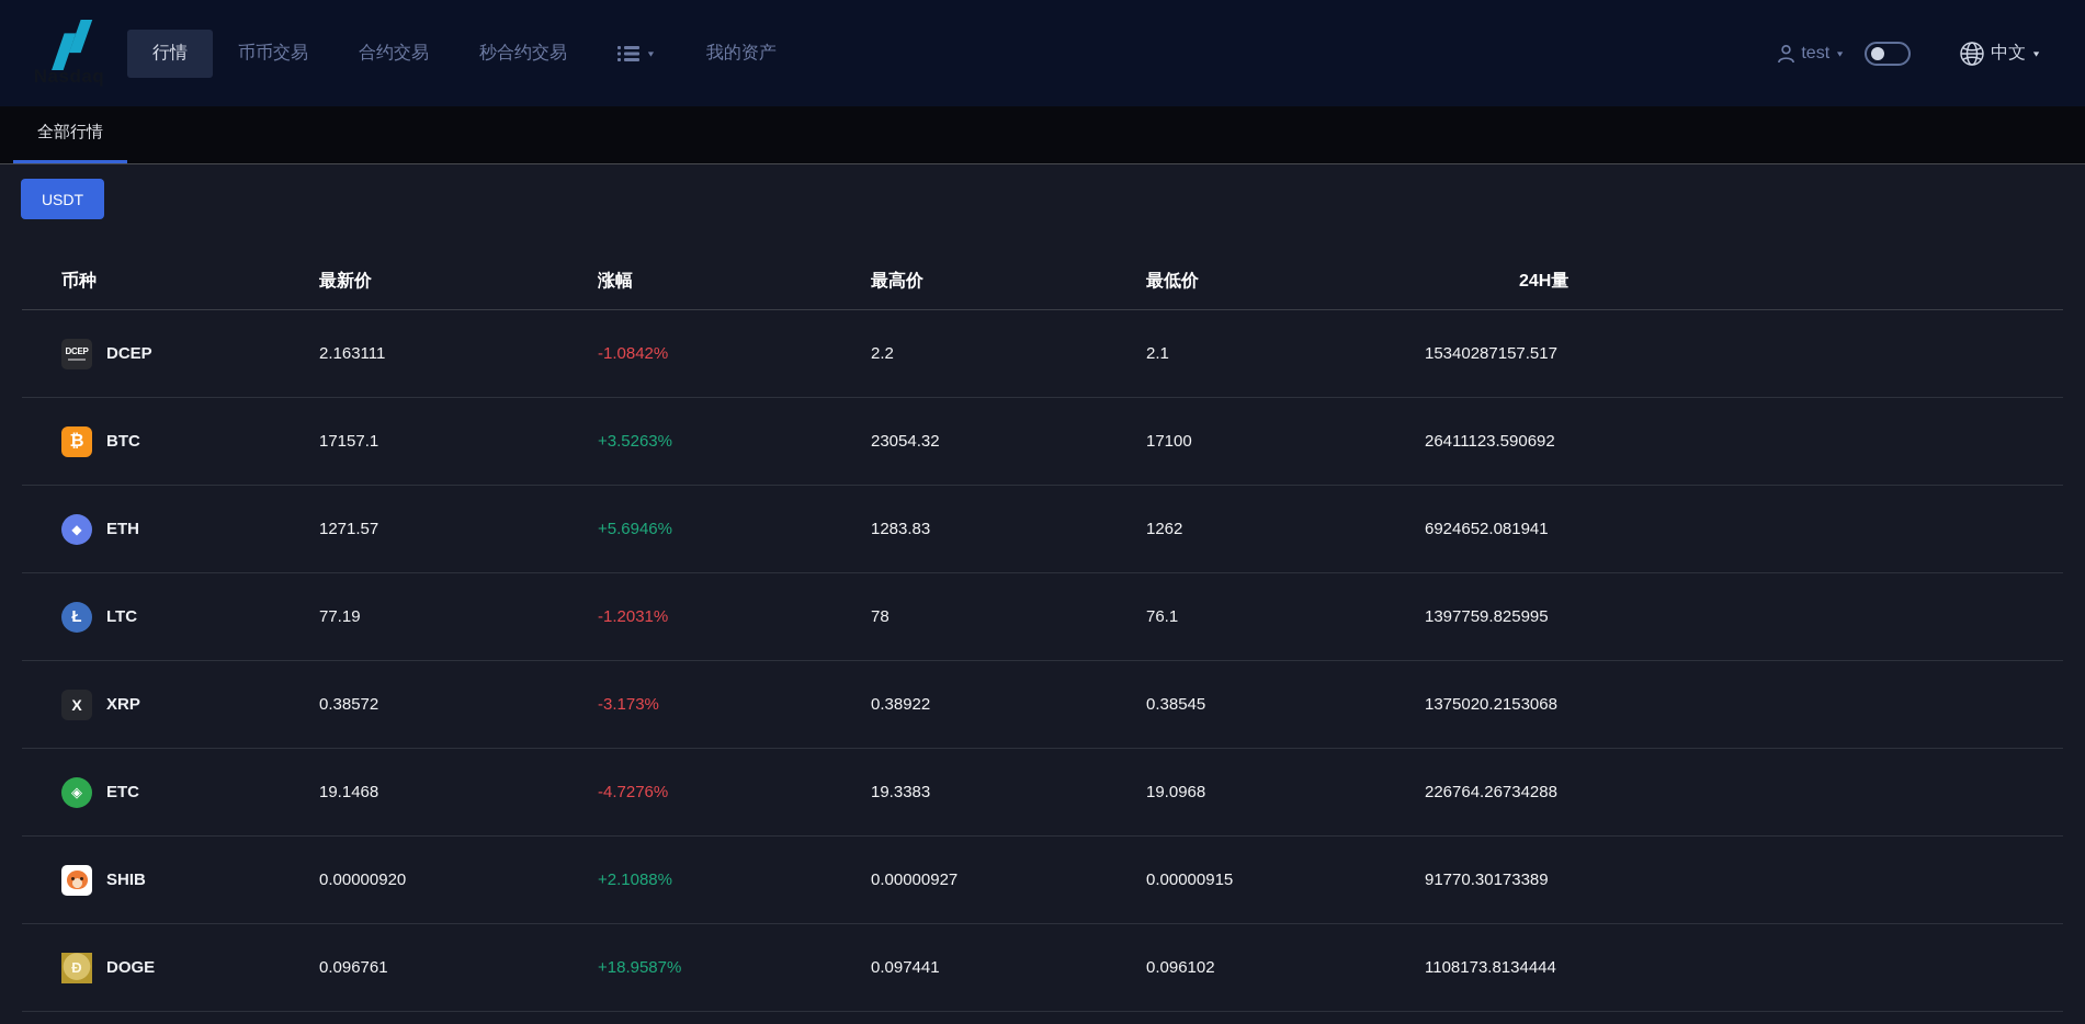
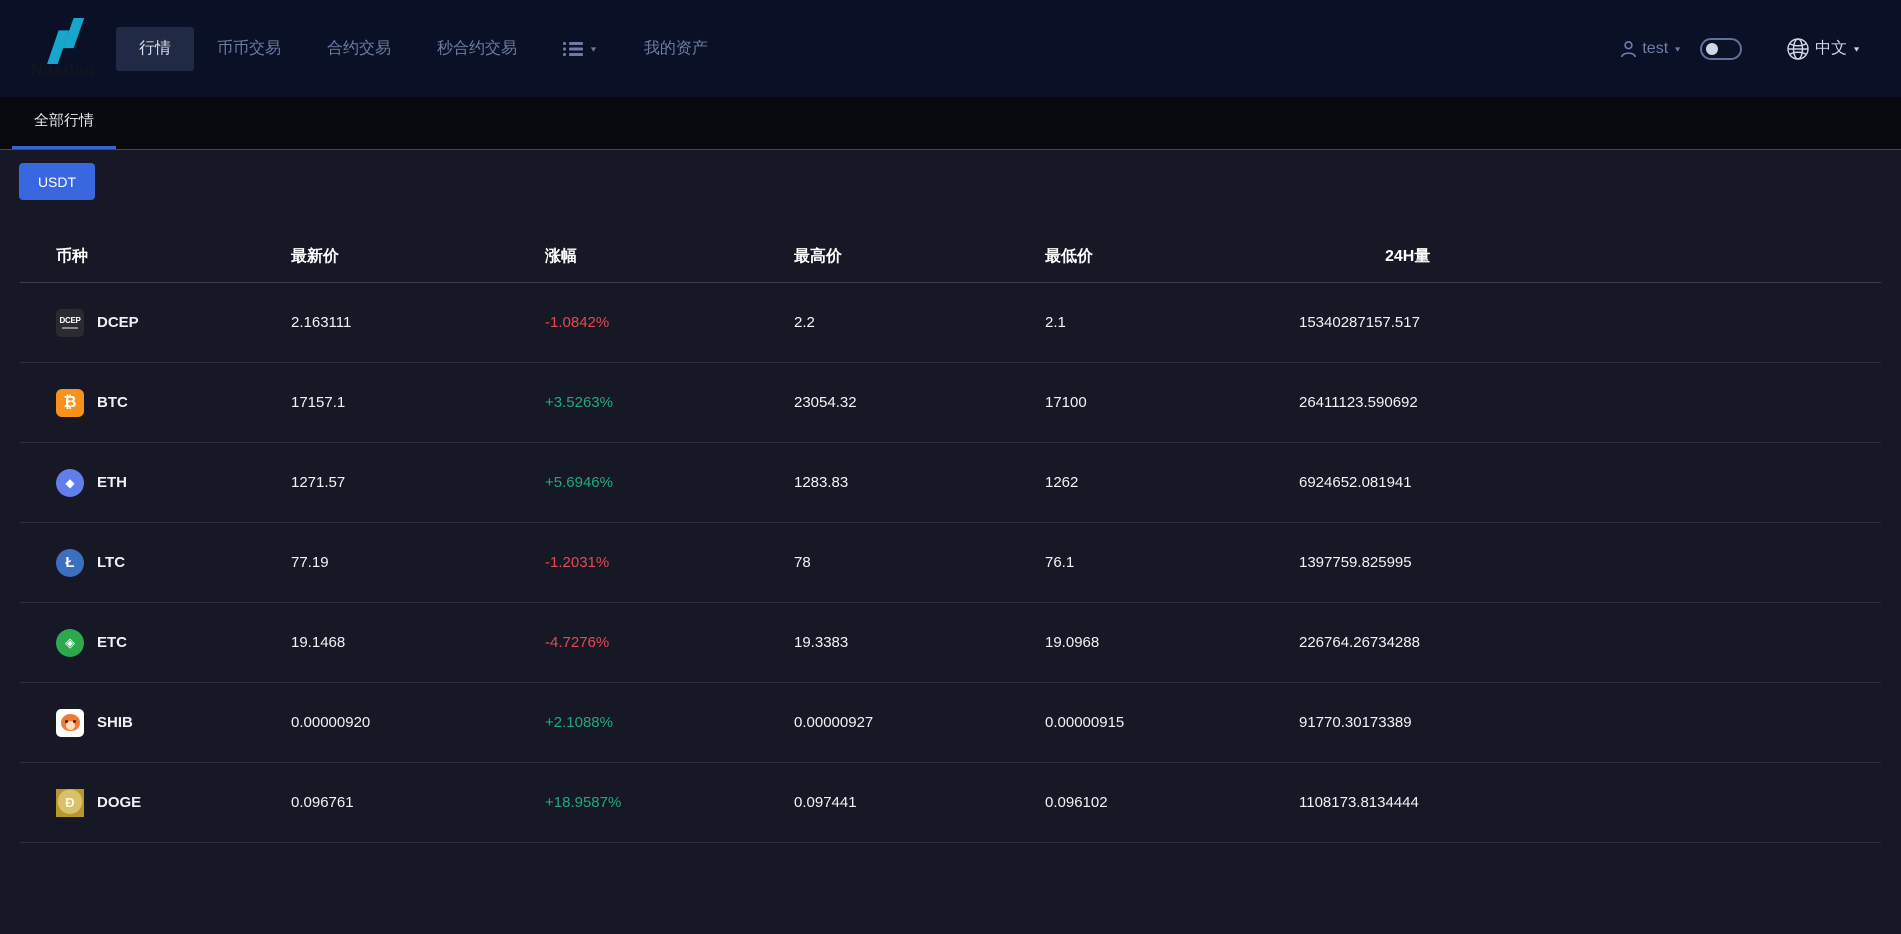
  Nasdaq
  行情
  币币交易
  合约交易
  秒合约交易
  ▼
  我的资产
  test
  ▼
  中文
  ▼
  全部行情
  USDT
  币种
  最新价
  涨幅
  最高价
  最低价
  24H量
  DCEP
  DCEP
  2.163111
  -1.0842%
  2.2
  2.1
  15340287157.517
  ₿
  BTC
  17157.1
  +3.5263%
  23054.32
  17100
  26411123.590692
  ◆
  ETH
  1271.57
  +5.6946%
  1283.83
  1262
  6924652.081941
  Ł
  LTC
  77.19
  -1.2031%
  78
  76.1
  1397759.825995
- X
- XRP
- 0.38572
- -3.173%
- 0.38922
- 0.38545
- 1375020.2153068
  ◈
  ETC
  19.1468
  -4.7276%
  19.3383
  19.0968
  226764.26734288
  SHIB
  0.00000920
  +2.1088%
  0.00000927
  0.00000915
  91770.30173389
  Đ
  DOGE
  0.096761
  +18.9587%
  0.097441
  0.096102
  1108173.8134444
